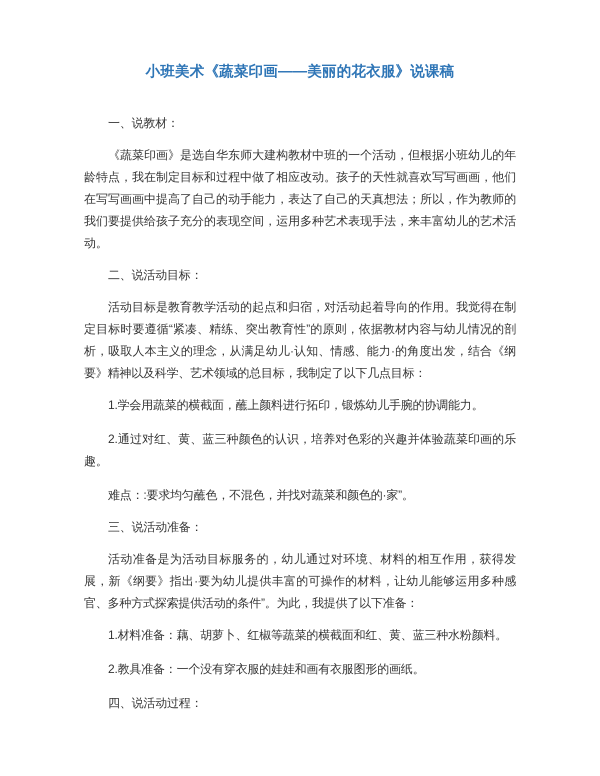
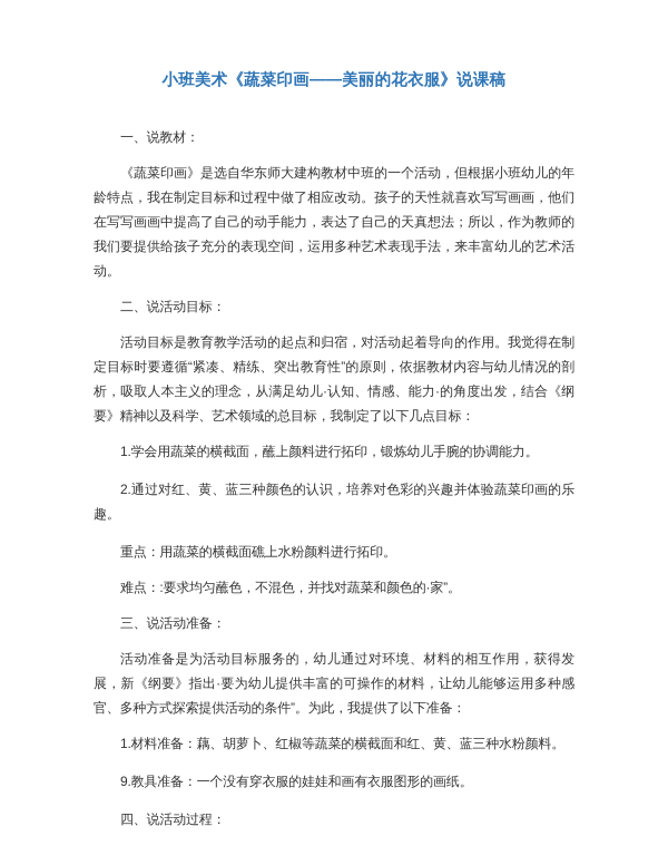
  小班美术《蔬菜印画——美丽的花衣服》说课稿
  一、说教材：
  《蔬菜印画》是选自华东师大建构教材中班的一个活动，但根据小班幼儿的年龄特点，我在制定目标和过程中做了相应改动。孩子的天性就喜欢写写画画，他们在写写画画中提高了自己的动手能力，表达了自己的天真想法；所以，作为教师的我们要提供给孩子充分的表现空间，运用多种艺术表现手法，来丰富幼儿的艺术活动。
  二、说活动目标：
  活动目标是教育教学活动的起点和归宿，对活动起着导向的作用。我觉得在制定目标时要遵循“紧凑、精练、突出教育性”的原则，依据教材内容与幼儿情况的剖析，吸取人本主义的理念，从满足幼儿·认知、情感、能力·的角度出发，结合《纲要》精神以及科学、艺术领域的总目标，我制定了以下几点目标：
  1.学会用蔬菜的横截面，蘸上颜料进行拓印，锻炼幼儿手腕的协调能力。
  2.通过对红、黄、蓝三种颜色的认识，培养对色彩的兴趣并体验蔬菜印画的乐趣。
+ 重点：用蔬菜的横截面礁上水粉颜料进行拓印。
  难点：:要求均匀蘸色，不混色，并找对蔬菜和颜色的·家”。
  三、说活动准备：
  活动准备是为活动目标服务的，幼儿通过对环境、材料的相互作用，获得发展，新《纲要》指出·要为幼儿提供丰富的可操作的材料，让幼儿能够运用多种感官、多种方式探索提供活动的条件”。为此，我提供了以下准备：
  1.材料准备：藕、胡萝卜、红椒等蔬菜的横截面和红、黄、蓝三种水粉颜料。
- 2.教具准备：一个没有穿衣服的娃娃和画有衣服图形的画纸。
+ 9.教具准备：一个没有穿衣服的娃娃和画有衣服图形的画纸。
  四、说活动过程：
